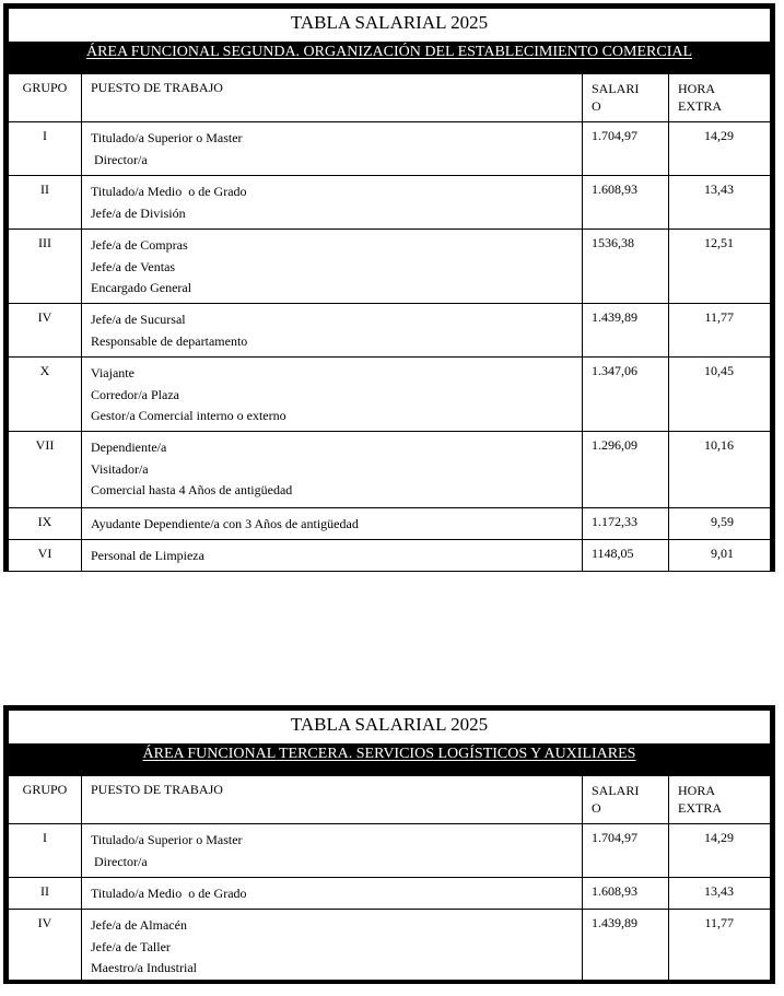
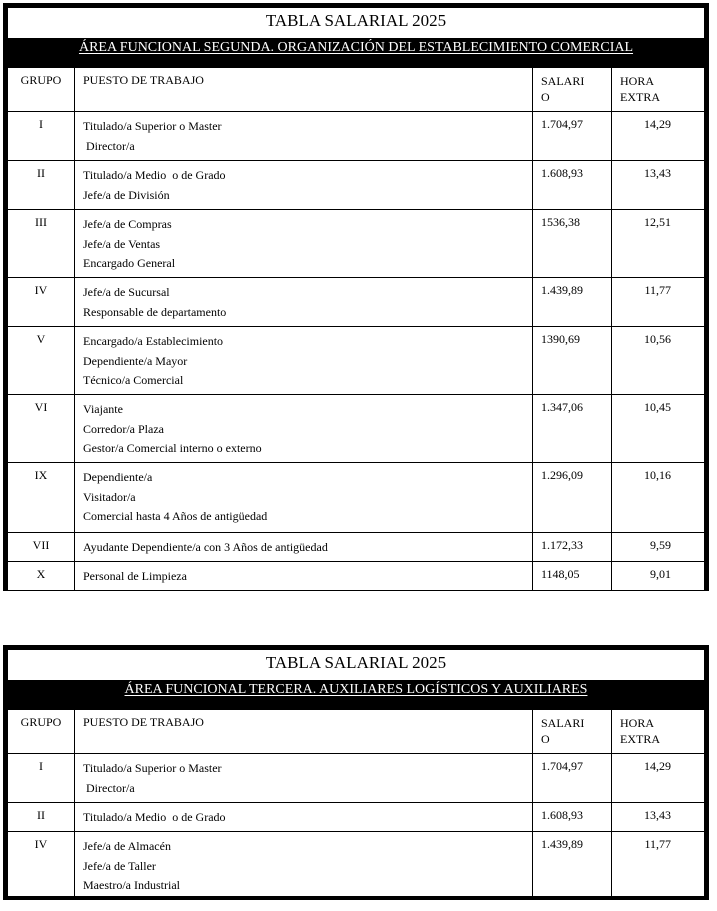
  TABLA SALARIAL 2025
  ÁREA FUNCIONAL SEGUNDA. ORGANIZACIÓN DEL ESTABLECIMIENTO COMERCIAL
  GRUPO	PUESTO DE TRABAJO	SALARIO	HORAEXTRA
  I	Titulado/a Superior o Master Director/a	1.704,97	14,29
  II	Titulado/a Medio o de GradoJefe/a de División	1.608,93	13,43
  III	Jefe/a de ComprasJefe/a de VentasEncargado General	1536,38	12,51
  IV	Jefe/a de SucursalResponsable de departamento	1.439,89	11,77
+ V	Encargado/a EstablecimientoDependiente/a MayorTécnico/a Comercial	1390,69	10,56
- X	ViajanteCorredor/a PlazaGestor/a Comercial interno o externo	1.347,06	10,45
+ VI	ViajanteCorredor/a PlazaGestor/a Comercial interno o externo	1.347,06	10,45
- VII	Dependiente/aVisitador/aComercial hasta 4 Años de antigüedad	1.296,09	10,16
+ IX	Dependiente/aVisitador/aComercial hasta 4 Años de antigüedad	1.296,09	10,16
- IX	Ayudante Dependiente/a con 3 Años de antigüedad	1.172,33	9,59
+ VII	Ayudante Dependiente/a con 3 Años de antigüedad	1.172,33	9,59
- VI	Personal de Limpieza	1148,05	9,01
+ X	Personal de Limpieza	1148,05	9,01
  TABLA SALARIAL 2025
- ÁREA FUNCIONAL TERCERA. SERVICIOS LOGÍSTICOS Y AUXILIARES
+ ÁREA FUNCIONAL TERCERA. AUXILIARES LOGÍSTICOS Y AUXILIARES
  GRUPO	PUESTO DE TRABAJO	SALARIO	HORAEXTRA
  I	Titulado/a Superior o Master Director/a	1.704,97	14,29
  II	Titulado/a Medio o de Grado	1.608,93	13,43
  IV	Jefe/a de AlmacénJefe/a de TallerMaestro/a Industrial	1.439,89	11,77
